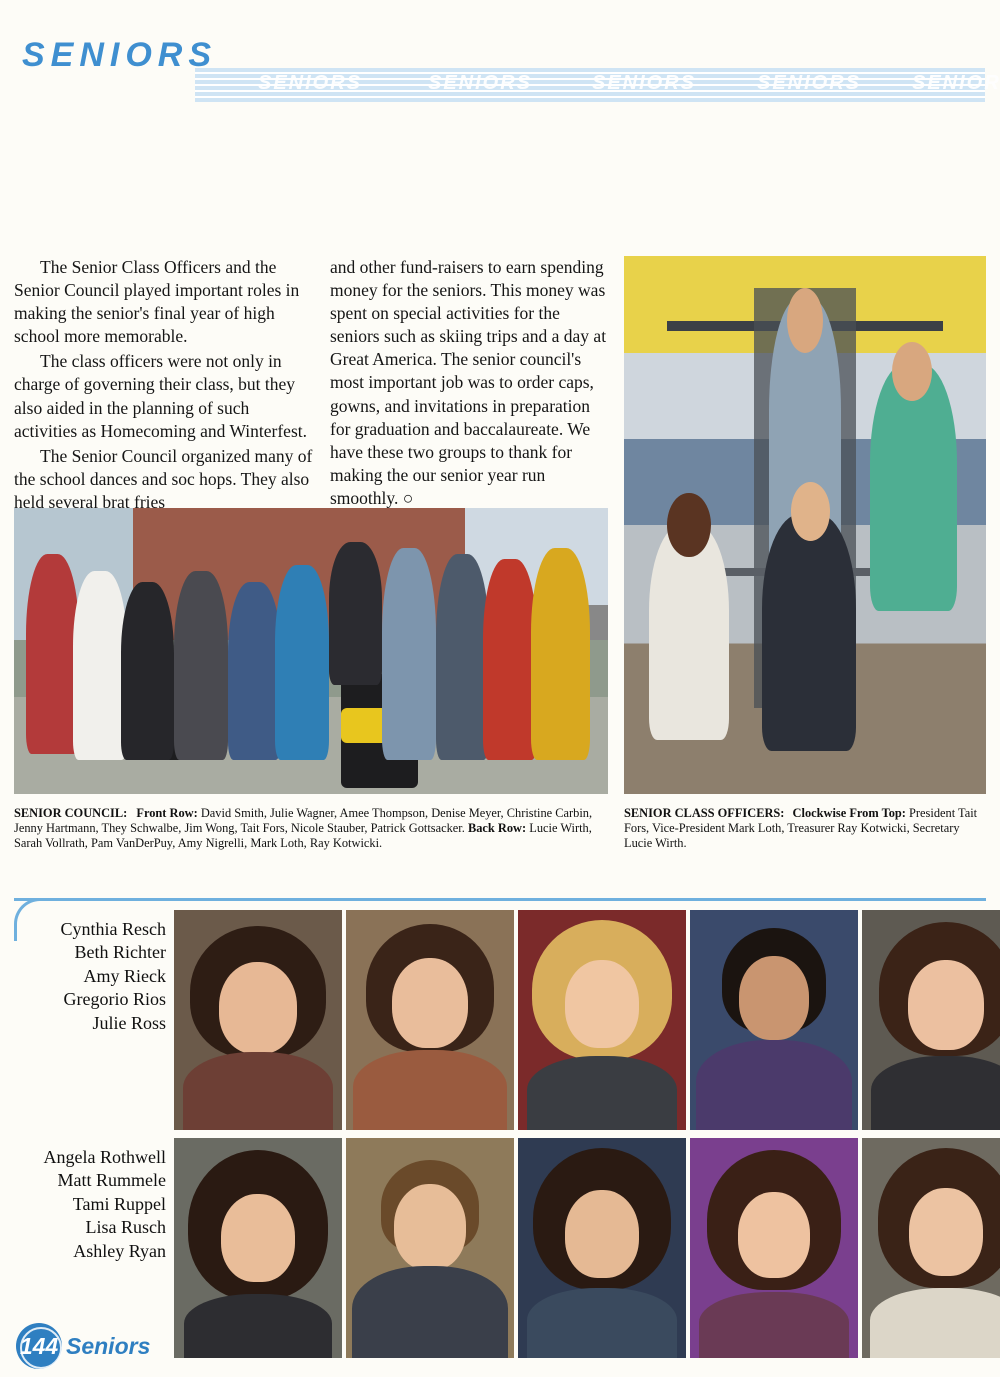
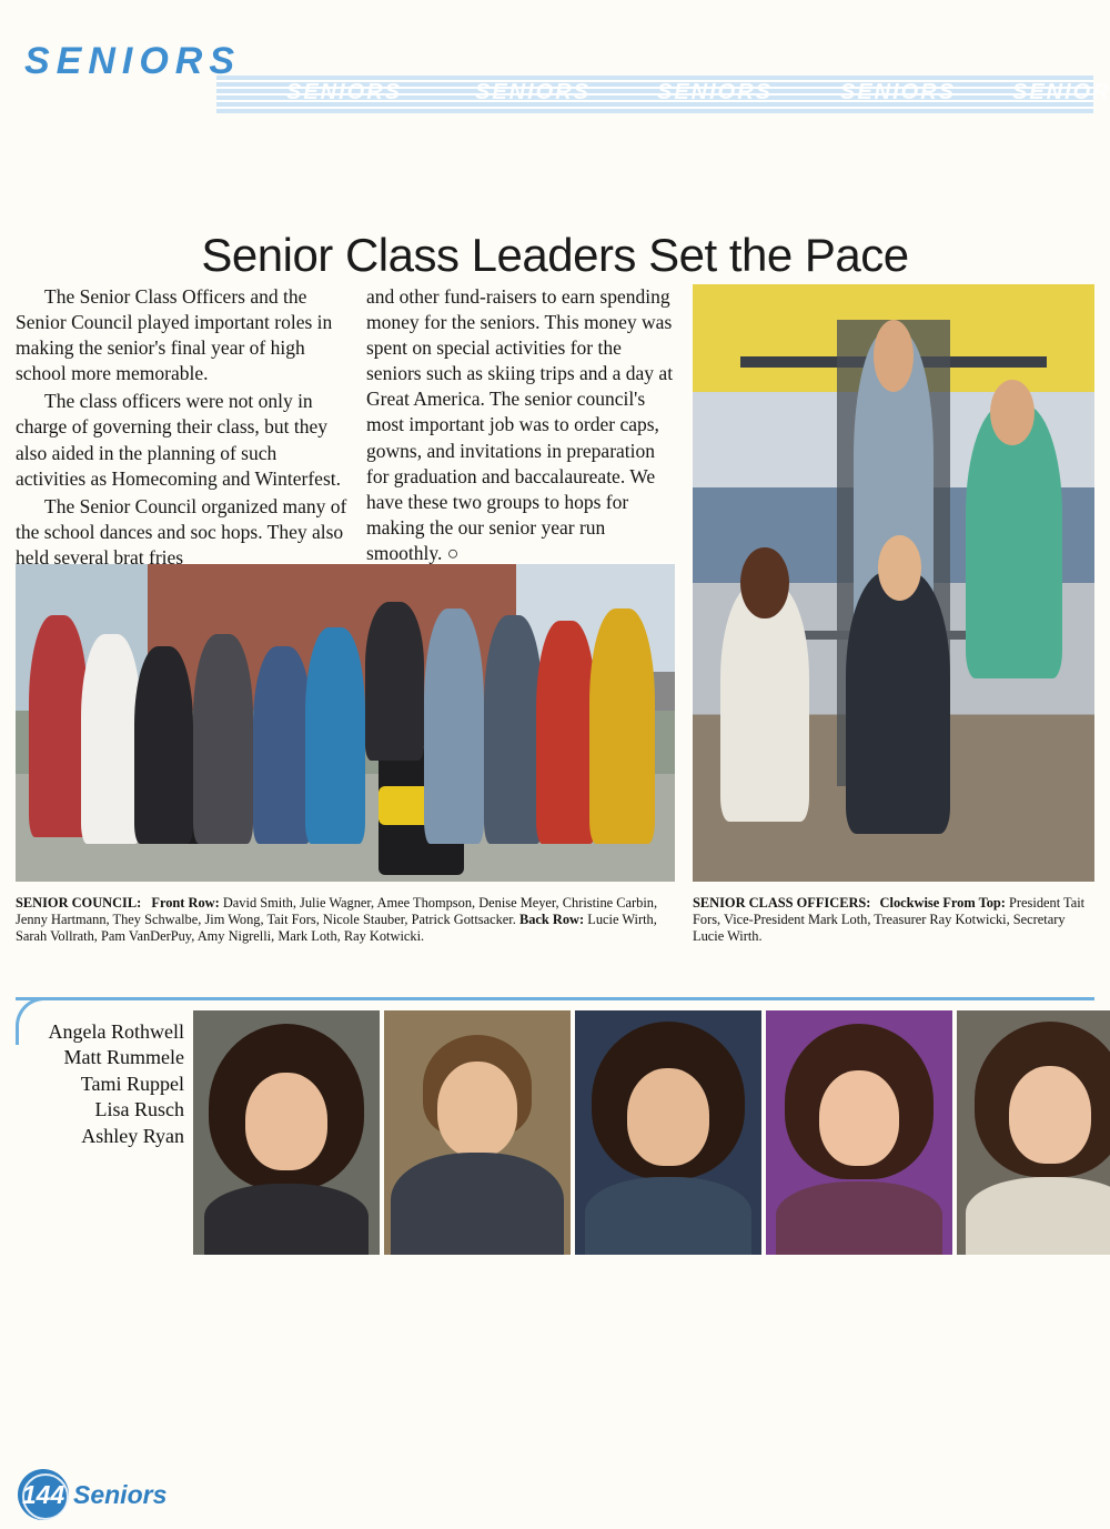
  SENIORS
  SENIORS
  SENIORS
  SENIORS
  SENIOR
  SENIORS
+ Senior Class Leaders Set the Pace
  The Senior Class Officers and the Senior Council played important roles in making the senior's final year of high school more memorable.
  The class officers were not only in charge of governing their class, but they also aided in the planning of such activities as Homecoming and Winterfest.
  The Senior Council organized many of the school dances and soc hops. They also held several brat fries
- and other fund-raisers to earn spending money for the seniors. This money was spent on special activities for the seniors such as skiing trips and a day at Great America. The senior council's most important job was to order caps, gowns, and invitations in preparation for graduation and baccalaureate. We have these two groups to thank for making the our senior year run smoothly. ○
+ and other fund-raisers to earn spending money for the seniors. This money was spent on special activities for the seniors such as skiing trips and a day at Great America. The senior council's most important job was to order caps, gowns, and invitations in preparation for graduation and baccalaureate. We have these two groups to hops for making the our senior year run smoothly. ○
  SENIOR COUNCIL: Front Row: David Smith, Julie Wagner, Amee Thompson, Denise Meyer, Christine Carbin, Jenny Hartmann, They Schwalbe, Jim Wong, Tait Fors, Nicole Stauber, Patrick Gottsacker. Back Row: Lucie Wirth, Sarah Vollrath, Pam VanDerPuy, Amy Nigrelli, Mark Loth, Ray Kotwicki.
  SENIOR CLASS OFFICERS: Clockwise From Top: President Tait Fors, Vice-President Mark Loth, Treasurer Ray Kotwicki, Secretary Lucie Wirth.
- Cynthia Resch
- Beth Richter
- Amy Rieck
- Gregorio Rios
- Julie Ross
  Angela Rothwell
  Matt Rummele
  Tami Ruppel
  Lisa Rusch
  Ashley Ryan
  144
  Seniors
